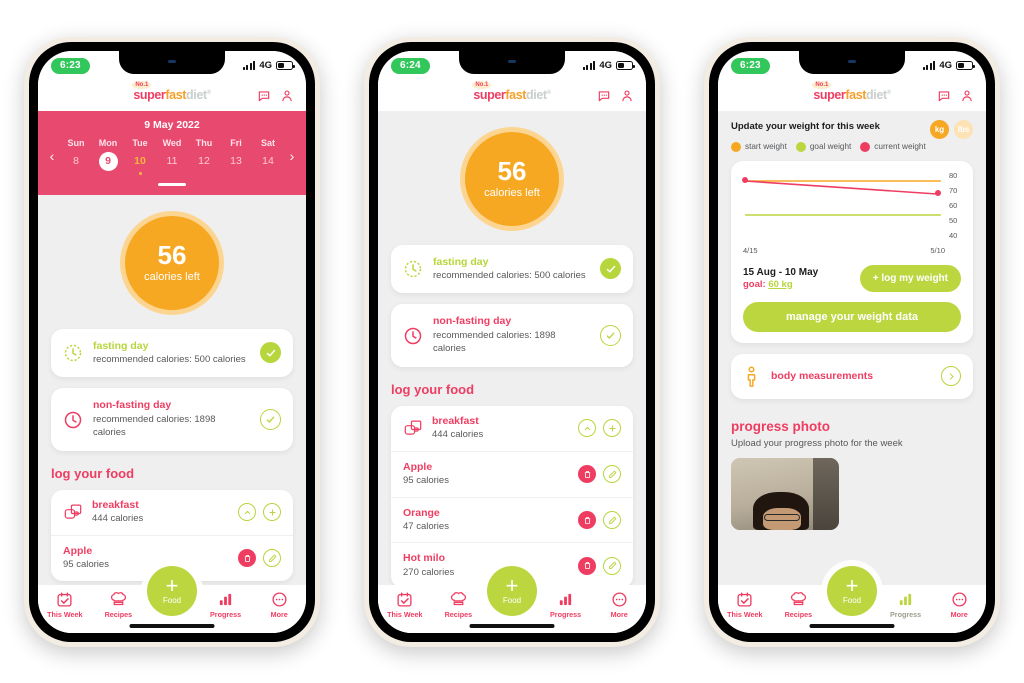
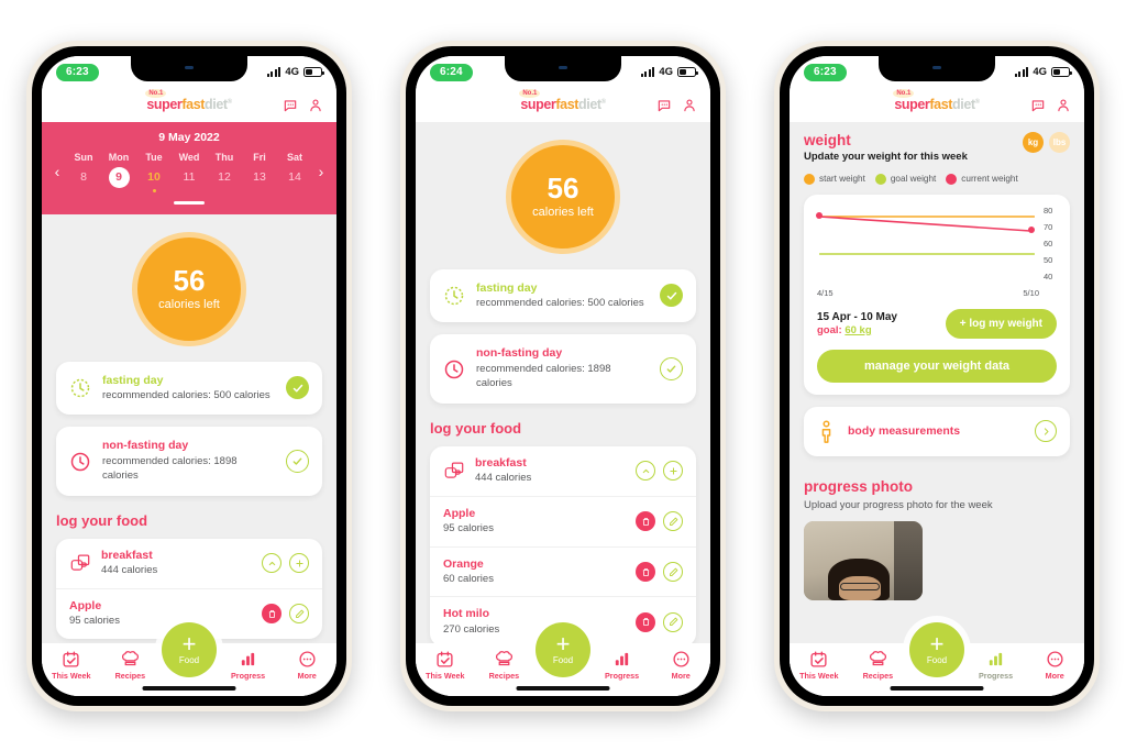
  6:23
  4G
  superfastdiet
  9 May 2022
  ‹
  Sun
  8
  Mon
  9
  Tue
  10
  Wed
  11
  Thu
  12
  Fri
  13
  Sat
  14
  ›
  56
  calories left
  fasting day
  recommended calories: 500 calories
  non-fasting day
  recommended calories: 1898 calories
  log your food
  breakfast
  444 calories
  Apple
  95 calories
  This Week
  Recipes
  Progress
  More
  +
  Food
  6:24
  4G
  superfastdiet
  56
  calories left
  fasting day
  recommended calories: 500 calories
  non-fasting day
  recommended calories: 1898 calories
  log your food
  breakfast
  444 calories
  Apple
  95 calories
  Orange
- 47 calories
+ 60 calories
  Hot milo
  270 calories
  This Week
  Recipes
  Progress
  More
  +
  Food
  6:23
  4G
  superfastdiet
+ weight
  Update your weight for this week
  kg
  lbs
  start weight
  goal weight
  current weight
  80
  70
  60
  50
  40
  4/15
  5/10
- 15 Aug - 10 May
+ 15 Apr - 10 May
  goal: 60 kg
  + log my weight
  manage your weight data
  body measurements
  progress photo
  Upload your progress photo for the week
  This Week
  Recipes
  Progress
  More
  +
  Food
